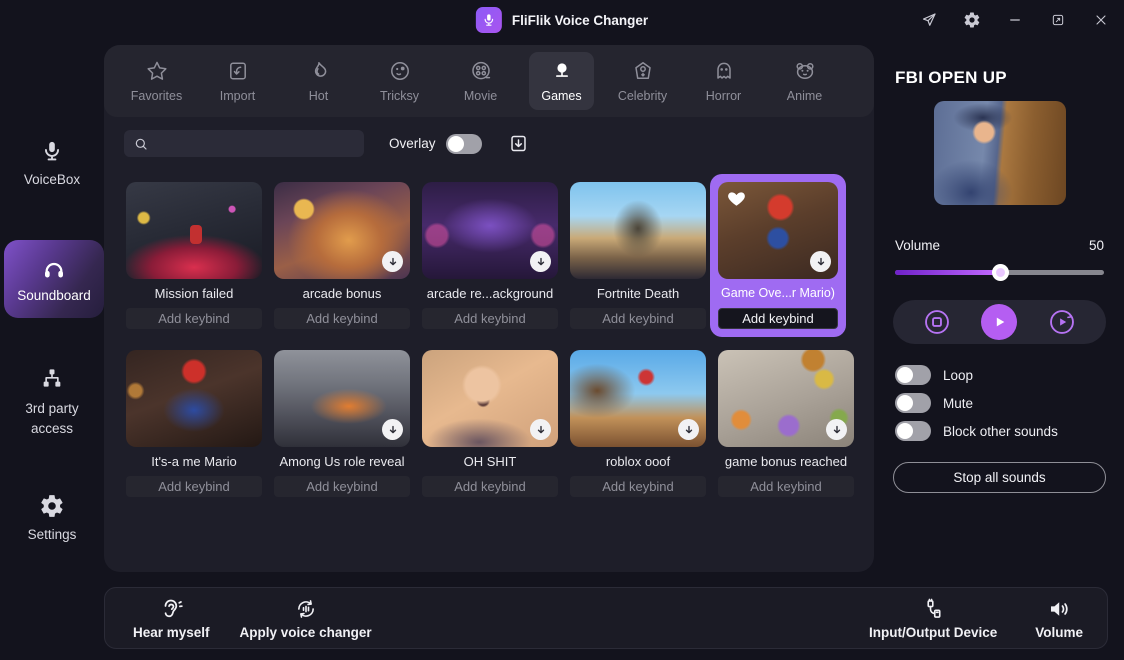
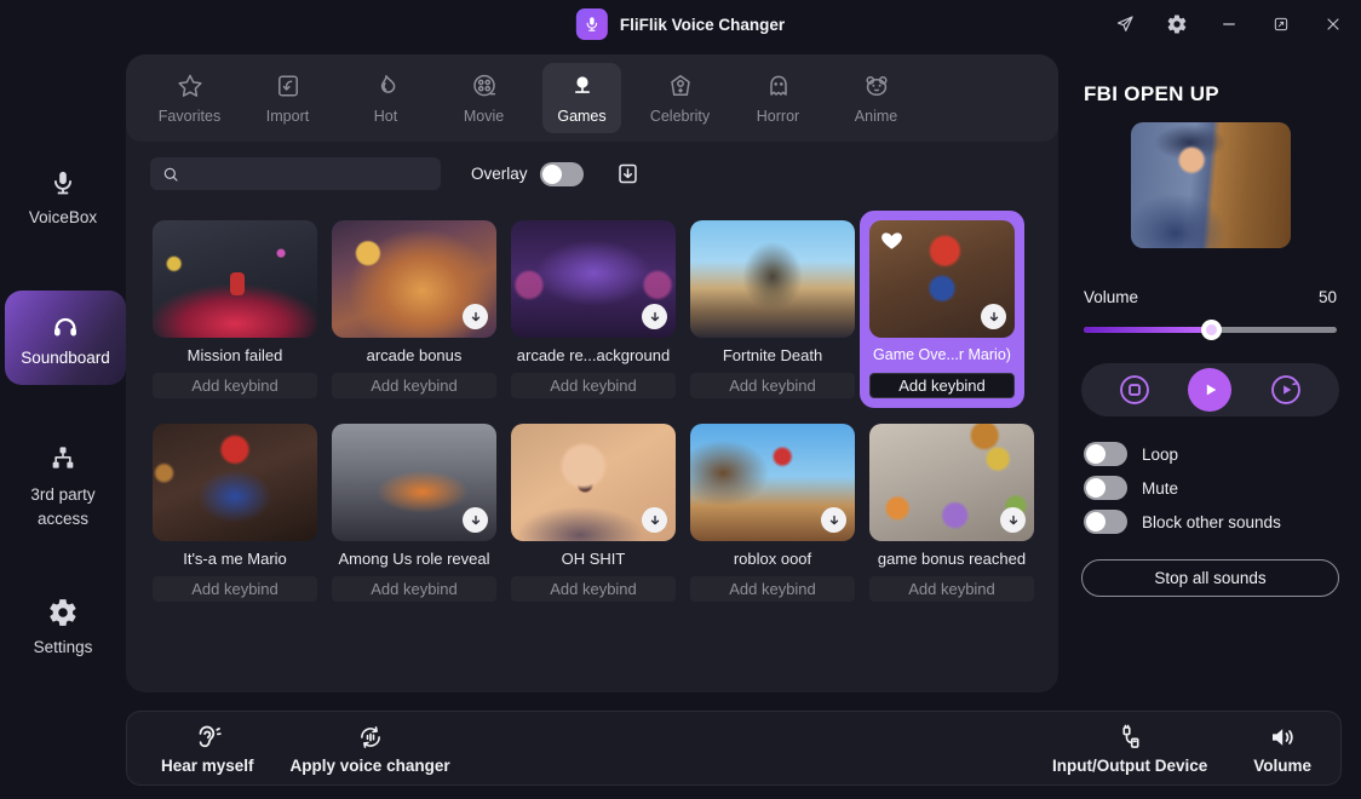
  FliFlik Voice Changer
  VoiceBox
  Soundboard
  3rd party access
  Settings
  Favorites
  Import
  Hot
- Tricksy
  Movie
  Games
  Celebrity
  Horror
  Anime
  Overlay
  Mission failed
  Add keybind
  arcade bonus
  Add keybind
  arcade re...ackground
  Add keybind
  Fortnite Death
  Add keybind
  Game Ove...r Mario)
  Add keybind
  It's-a me Mario
  Add keybind
  Among Us role reveal
  Add keybind
  OH SHIT
  Add keybind
  roblox ooof
  Add keybind
  game bonus reached
  Add keybind
  FBI OPEN UP
  Volume
  50
  Loop
  Mute
  Block other sounds
  Stop all sounds
  Hear myself
  Apply voice changer
  Input/Output Device
  Volume
